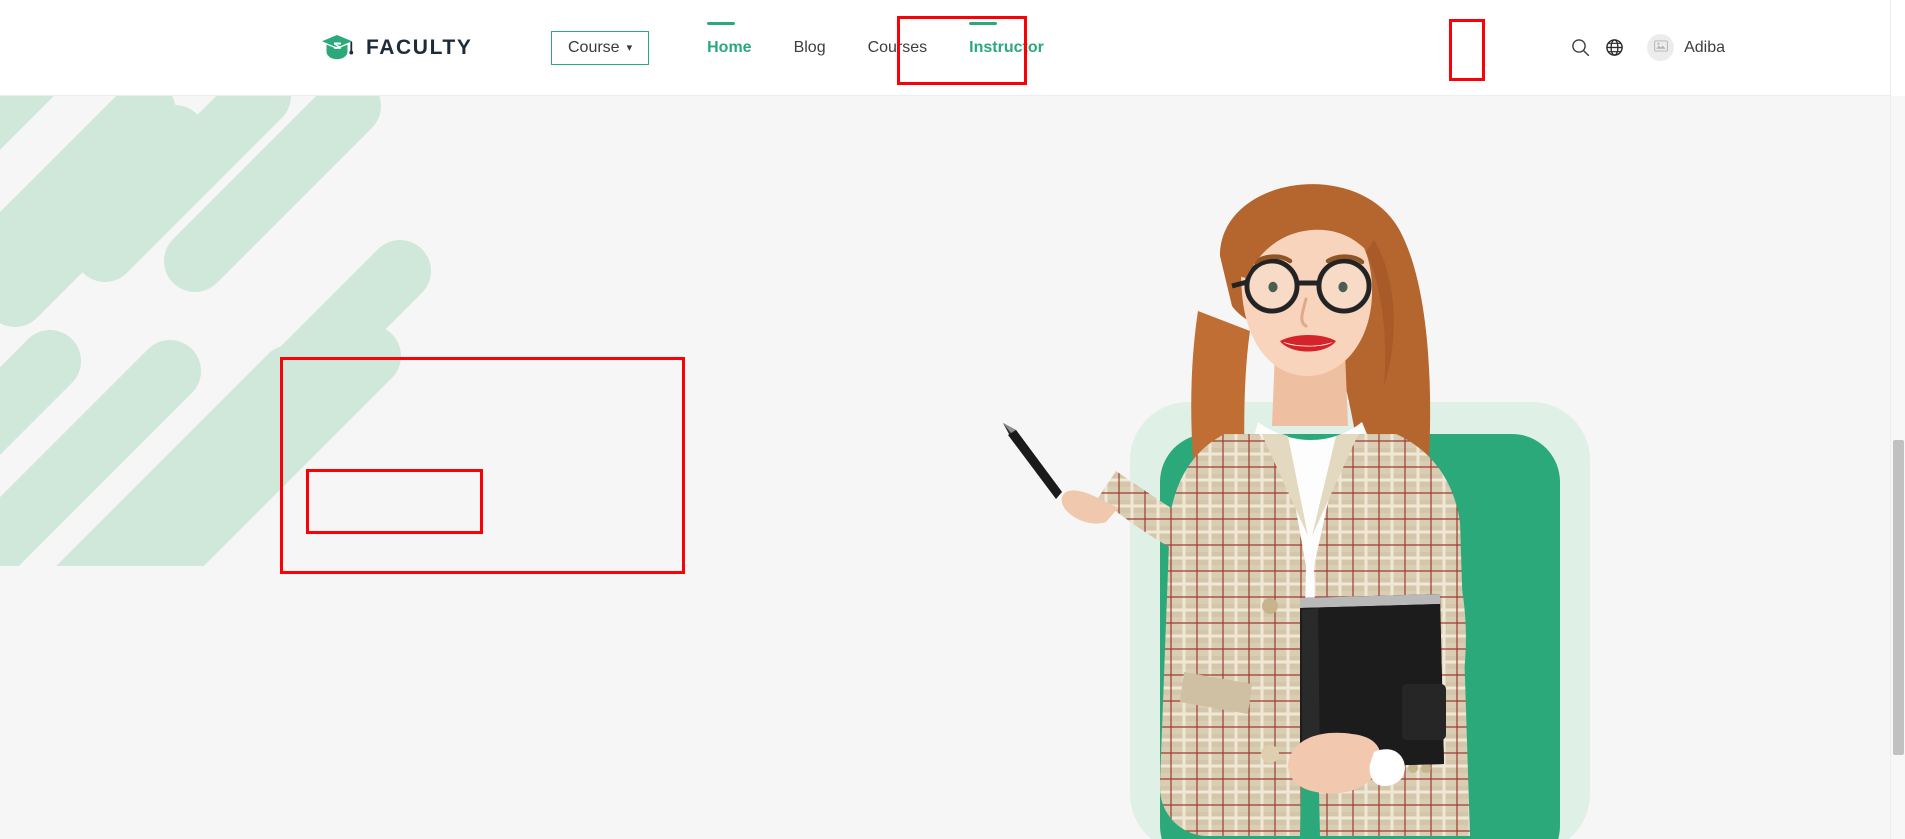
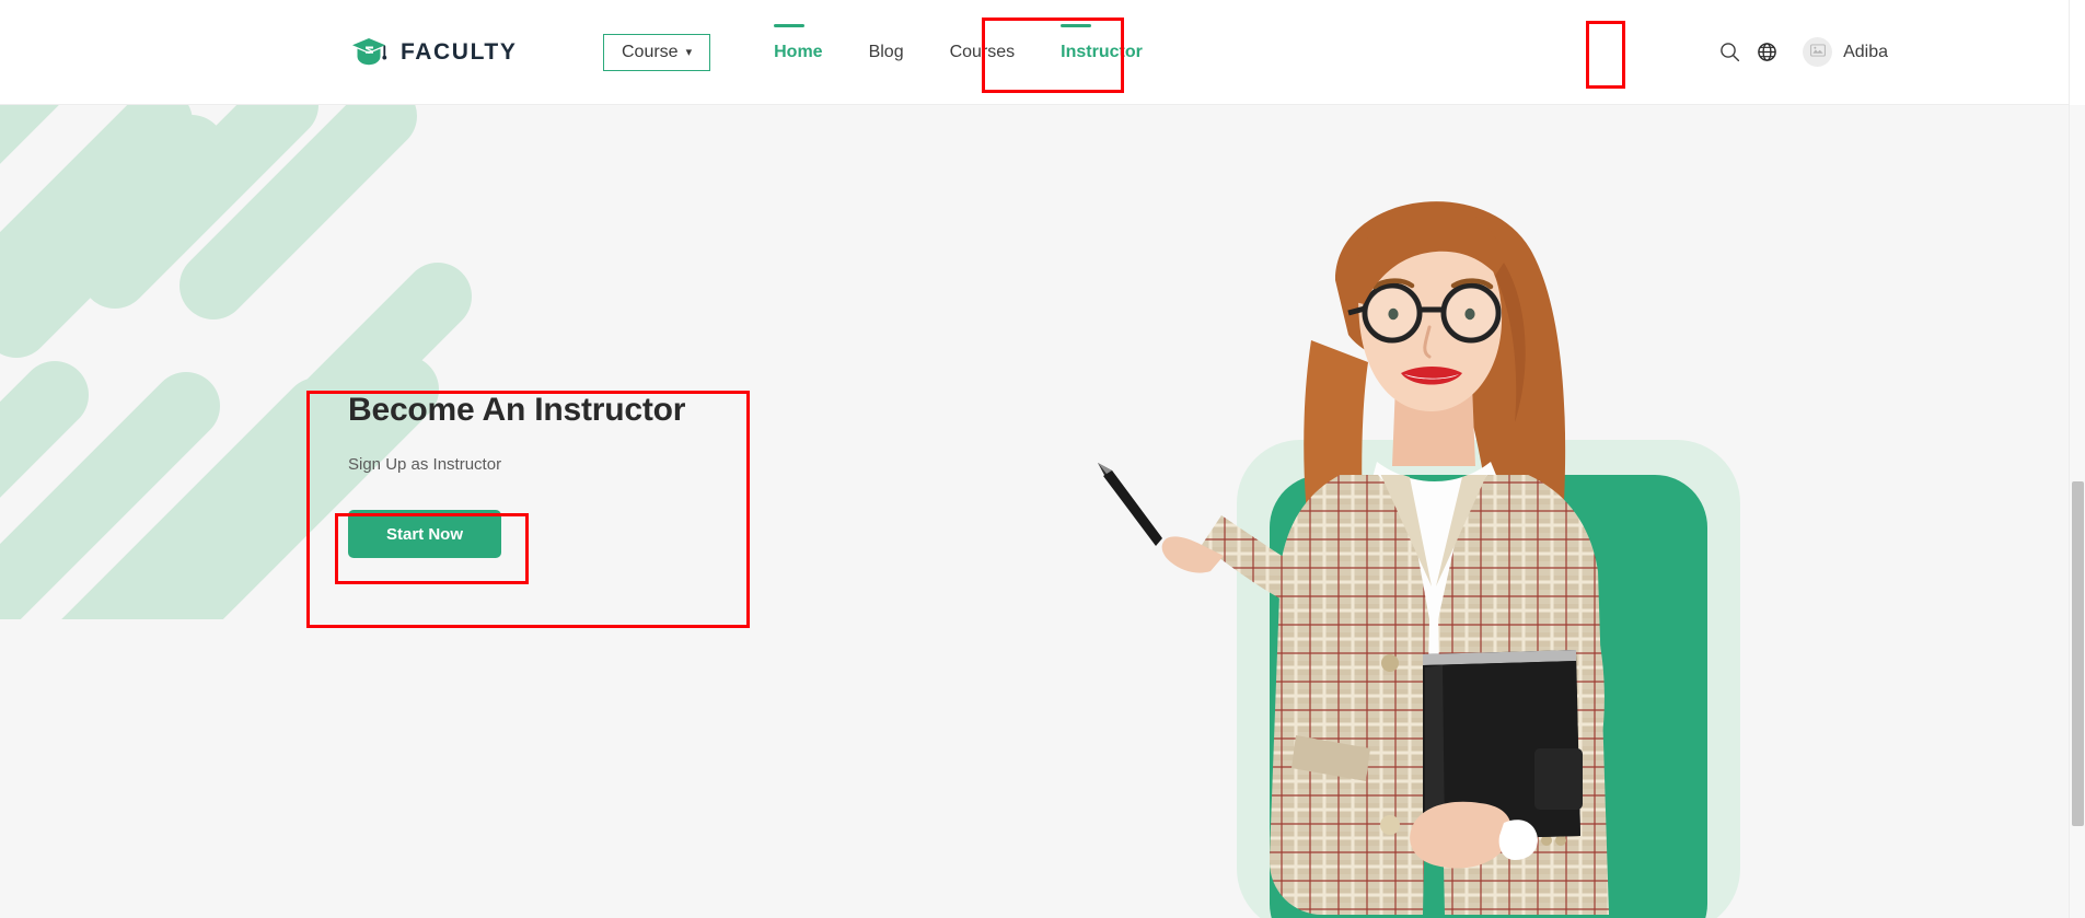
  FACULTY
  Course
  ▾
  Home
  Blog
  Courses
  Instructor
  Adiba
+ Become An Instructor
+ Sign Up as Instructor
+ Start Now
